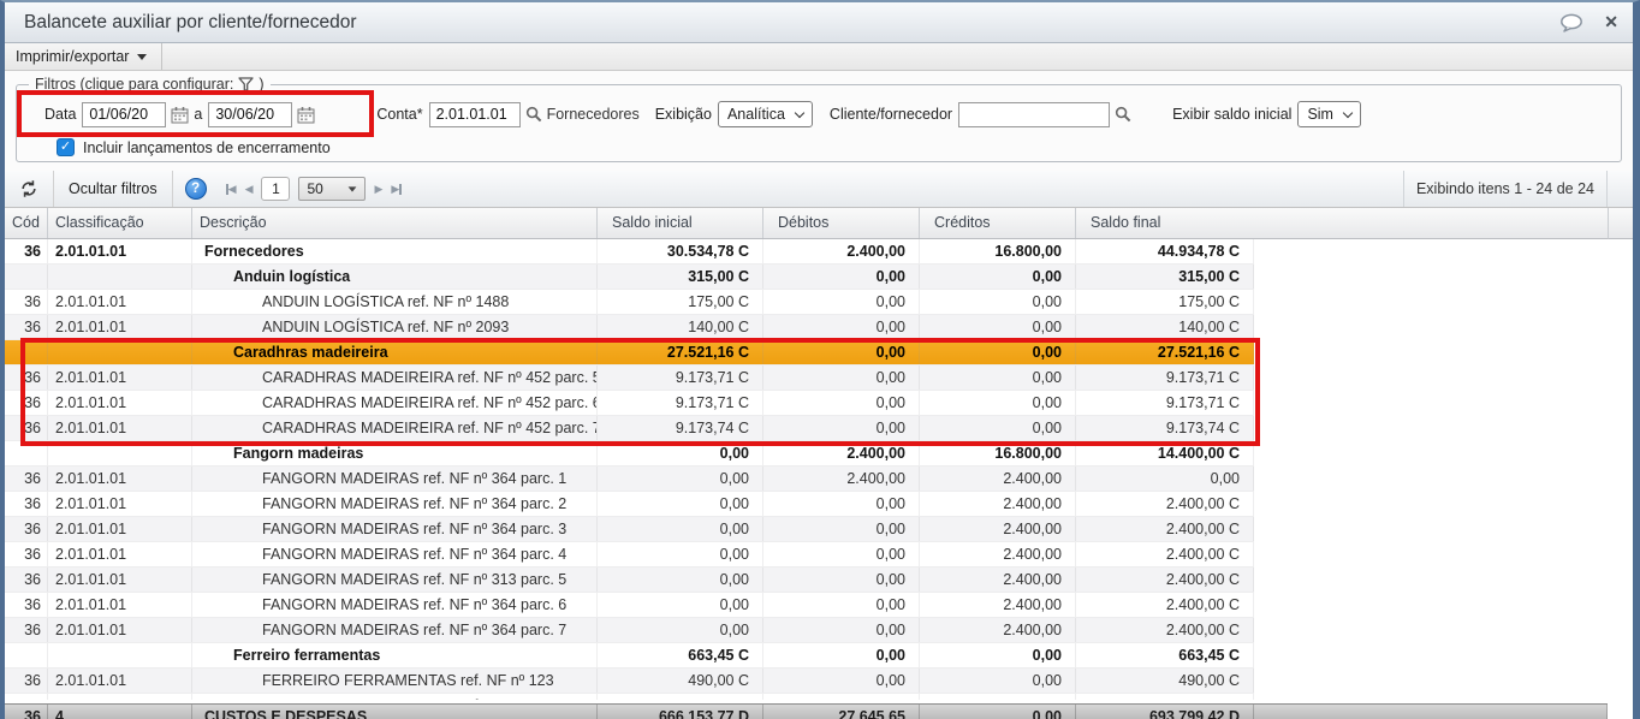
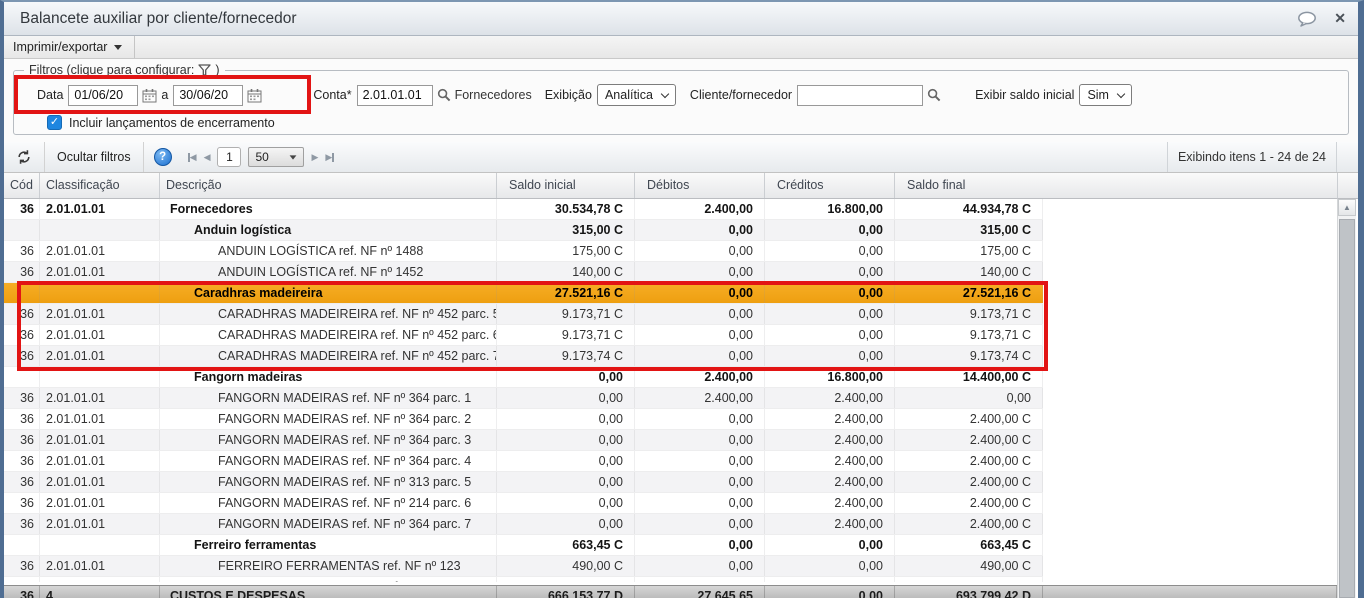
  Balancete auxiliar por cliente/fornecedor
  ✕
  Imprimir/exportar
  Filtros (clique para configurar:
  )
  Data
  01/06/20
  a
  30/06/20
  Conta*
  2.01.01.01
  Fornecedores
  Exibição
  Analítica
  Cliente/fornecedor
  Exibir saldo inicial
  Sim
  ✓
  Incluir lançamentos de encerramento
  Ocultar filtros
  ?
  ◀
  ◀
  1
  50
  ▶
  ▶
  Exibindo itens 1 - 24 de 24
  Cód
  Classificação
  Descrição
  Saldo inicial
  Débitos
  Créditos
  Saldo final
  36
  2.01.01.01
  Fornecedores
  30.534,78 C
  2.400,00
  16.800,00
  44.934,78 C
  Anduin logística
  315,00 C
  0,00
  0,00
  315,00 C
  36
  2.01.01.01
  ANDUIN LOGÍSTICA ref. NF nº 1488
  175,00 C
  0,00
  0,00
  175,00 C
  36
  2.01.01.01
- ANDUIN LOGÍSTICA ref. NF nº 2093
+ ANDUIN LOGÍSTICA ref. NF nº 1452
  140,00 C
  0,00
  0,00
  140,00 C
  Caradhras madeireira
  27.521,16 C
  0,00
  0,00
  27.521,16 C
  36
  2.01.01.01
  CARADHRAS MADEIREIRA ref. NF nº 452 parc. 5
  9.173,71 C
  0,00
  0,00
  9.173,71 C
  36
  2.01.01.01
  CARADHRAS MADEIREIRA ref. NF nº 452 parc. 6
  9.173,71 C
  0,00
  0,00
  9.173,71 C
  36
  2.01.01.01
  CARADHRAS MADEIREIRA ref. NF nº 452 parc. 7
  9.173,74 C
  0,00
  0,00
  9.173,74 C
  Fangorn madeiras
  0,00
  2.400,00
  16.800,00
  14.400,00 C
  36
  2.01.01.01
  FANGORN MADEIRAS ref. NF nº 364 parc. 1
  0,00
  2.400,00
  2.400,00
  0,00
  36
  2.01.01.01
  FANGORN MADEIRAS ref. NF nº 364 parc. 2
  0,00
  0,00
  2.400,00
  2.400,00 C
  36
  2.01.01.01
  FANGORN MADEIRAS ref. NF nº 364 parc. 3
  0,00
  0,00
  2.400,00
  2.400,00 C
  36
  2.01.01.01
  FANGORN MADEIRAS ref. NF nº 364 parc. 4
  0,00
  0,00
  2.400,00
  2.400,00 C
  36
  2.01.01.01
  FANGORN MADEIRAS ref. NF nº 313 parc. 5
  0,00
  0,00
  2.400,00
  2.400,00 C
  36
  2.01.01.01
- FANGORN MADEIRAS ref. NF nº 364 parc. 6
+ FANGORN MADEIRAS ref. NF nº 214 parc. 6
  0,00
  0,00
  2.400,00
  2.400,00 C
  36
  2.01.01.01
  FANGORN MADEIRAS ref. NF nº 364 parc. 7
  0,00
  0,00
  2.400,00
  2.400,00 C
  Ferreiro ferramentas
  663,45 C
  0,00
  0,00
  663,45 C
  36
  2.01.01.01
  FERREIRO FERRAMENTAS ref. NF nº 123
  490,00 C
  0,00
  0,00
  490,00 C
  36
  4
  CUSTOS E DESPESAS
  666.153,77 D
  27.645,65
  0,00
  693.799,42 D
+ ▲
